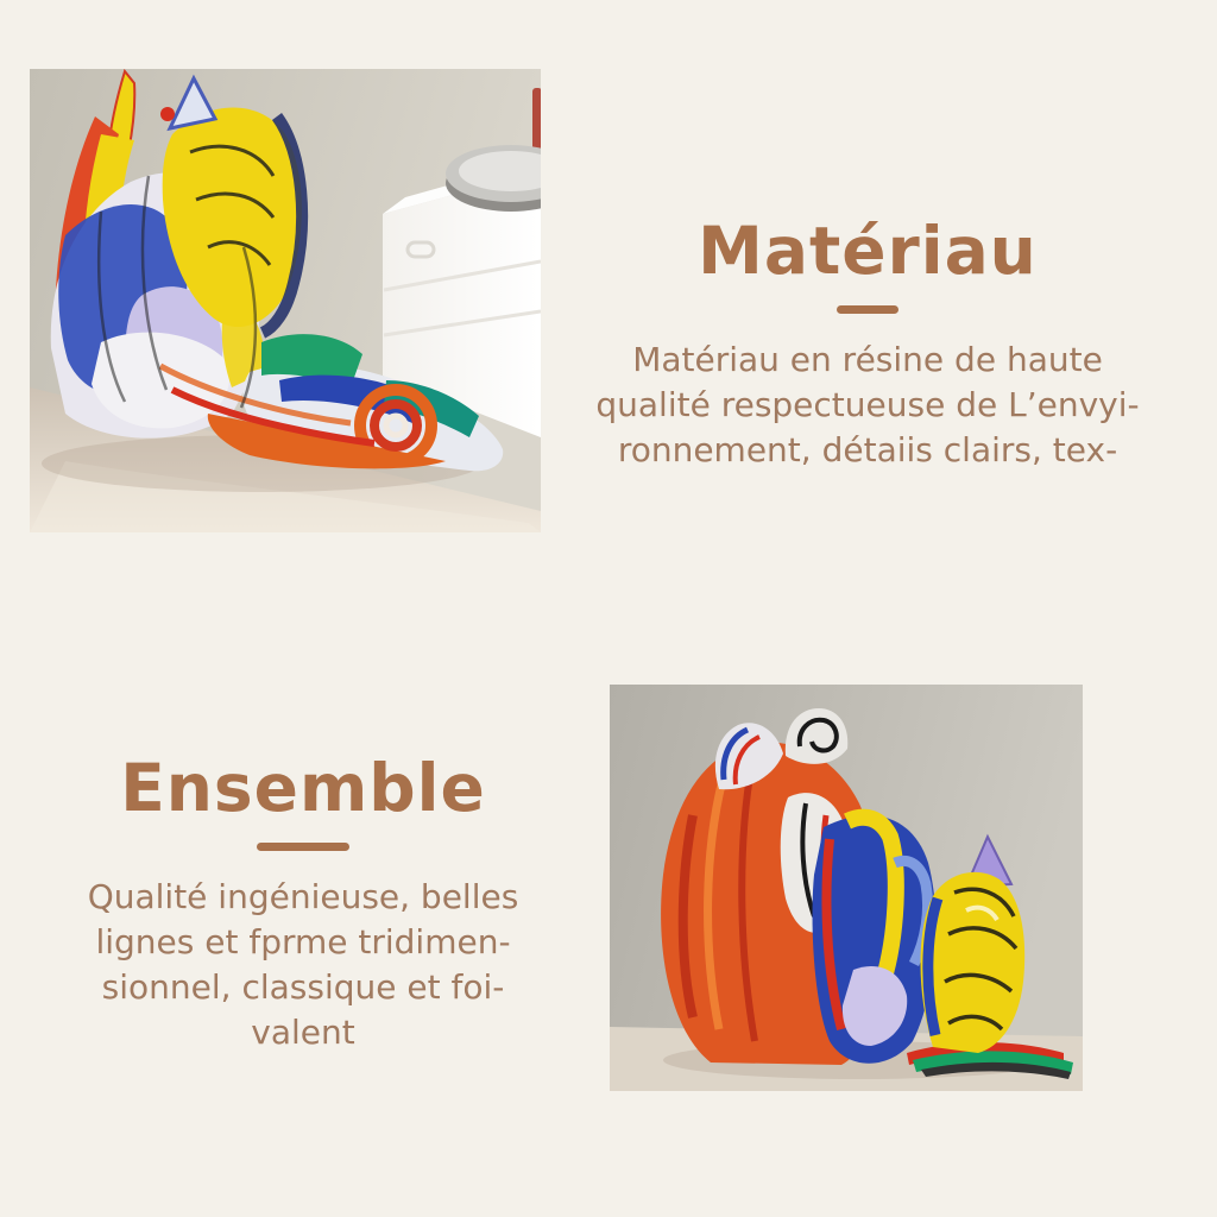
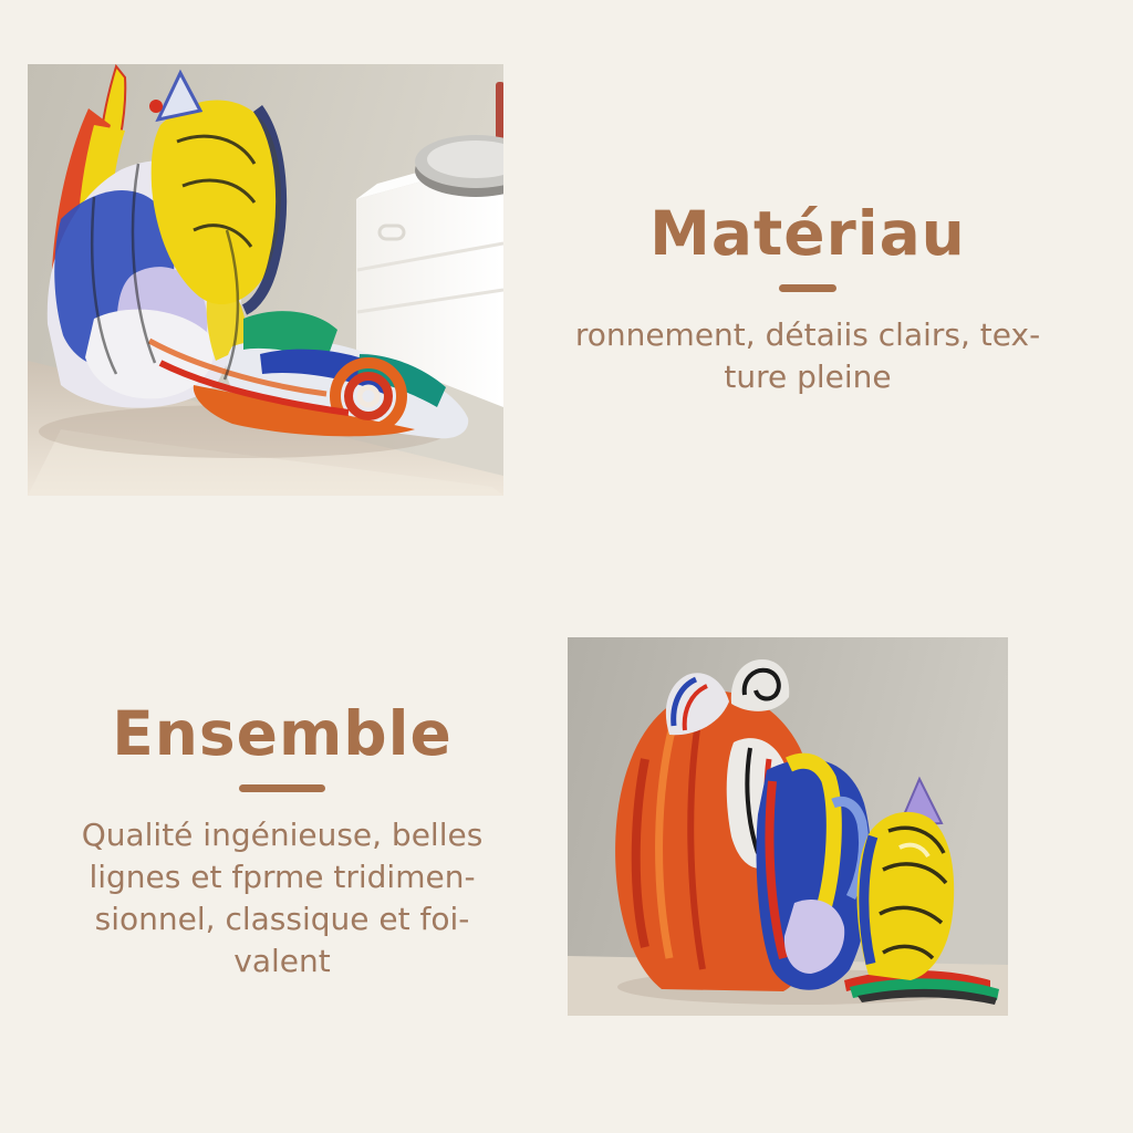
  Matériau
- Matériau en résine de haute
- qualité respectueuse de L’envyi-
  ronnement, détaiis clairs, tex-
+ ture pleine
  Ensemble
  Qualité ingénieuse, belles
  lignes et fprme tridimen-
  sionnel, classique et foi-
  valent
